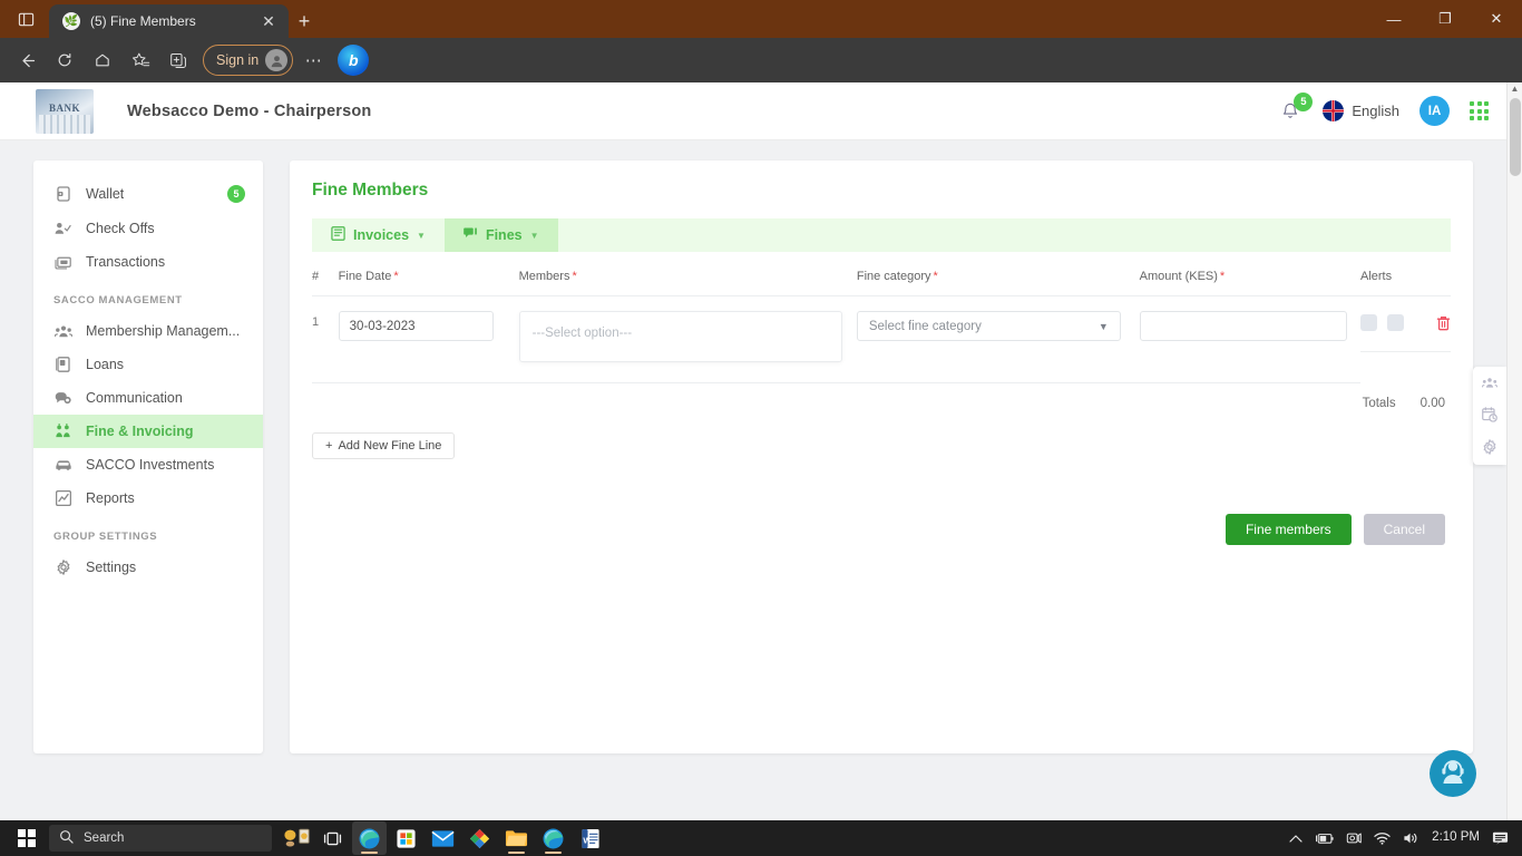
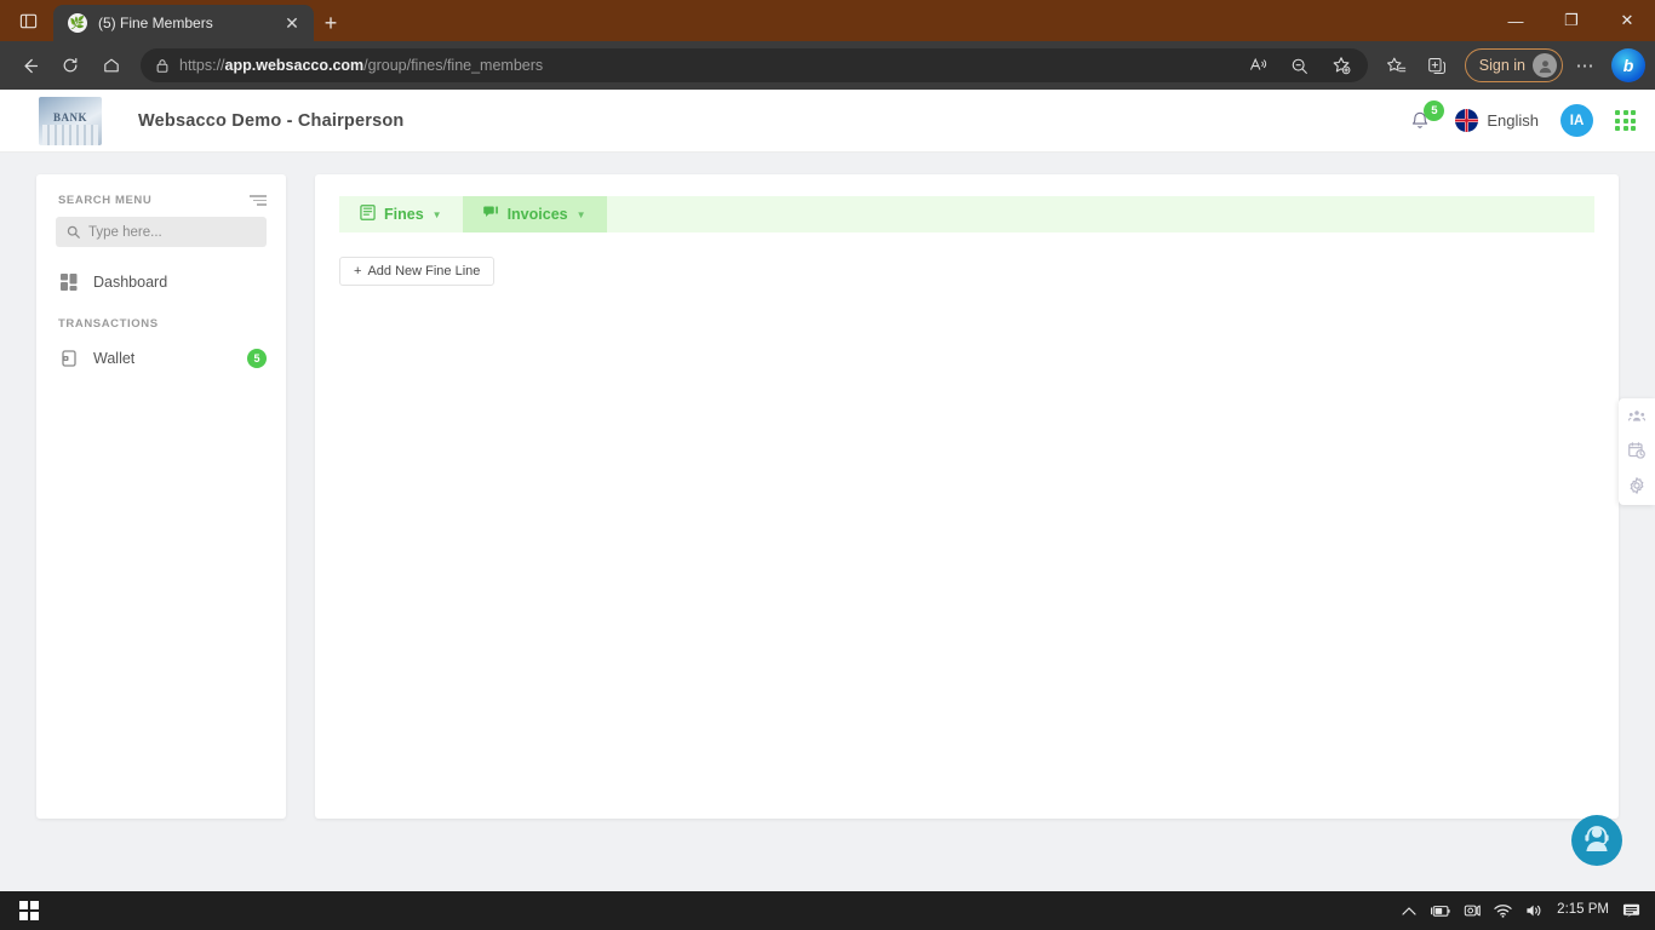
  🌿
  (5) Fine Members
  ✕
  +
  —
  ❐
  ✕
+ https://app.websacco.com/group/fines/fine_members
  Sign in
  ⋯
  b
  Websacco Demo - Chairperson
  5
  English
  IA
+ SEARCH MENU
+ Type here...
+ Dashboard
+ TRANSACTIONS
  Wallet
  5
- Check Offs
- Transactions
- SACCO MANAGEMENT
- Membership Managem...
- Loans
- Communication
- Fine & Invoicing
- SACCO Investments
- Reports
- GROUP SETTINGS
- Settings
- Fine Members
- Invoices
+ Fines
  ▼
- Fines
+ Invoices
  ▼
- #	Fine Date *	Members *	Fine category *	Amount (KES) *	Alerts
- 1	30-03-2023	---Select option---	Select fine category ▼
- Totals
- 0.00
  +
  Add New Fine Line
- Fine members
- Cancel
- ▲
- Search
- W
- 2:10 PM
+ 2:15 PM
